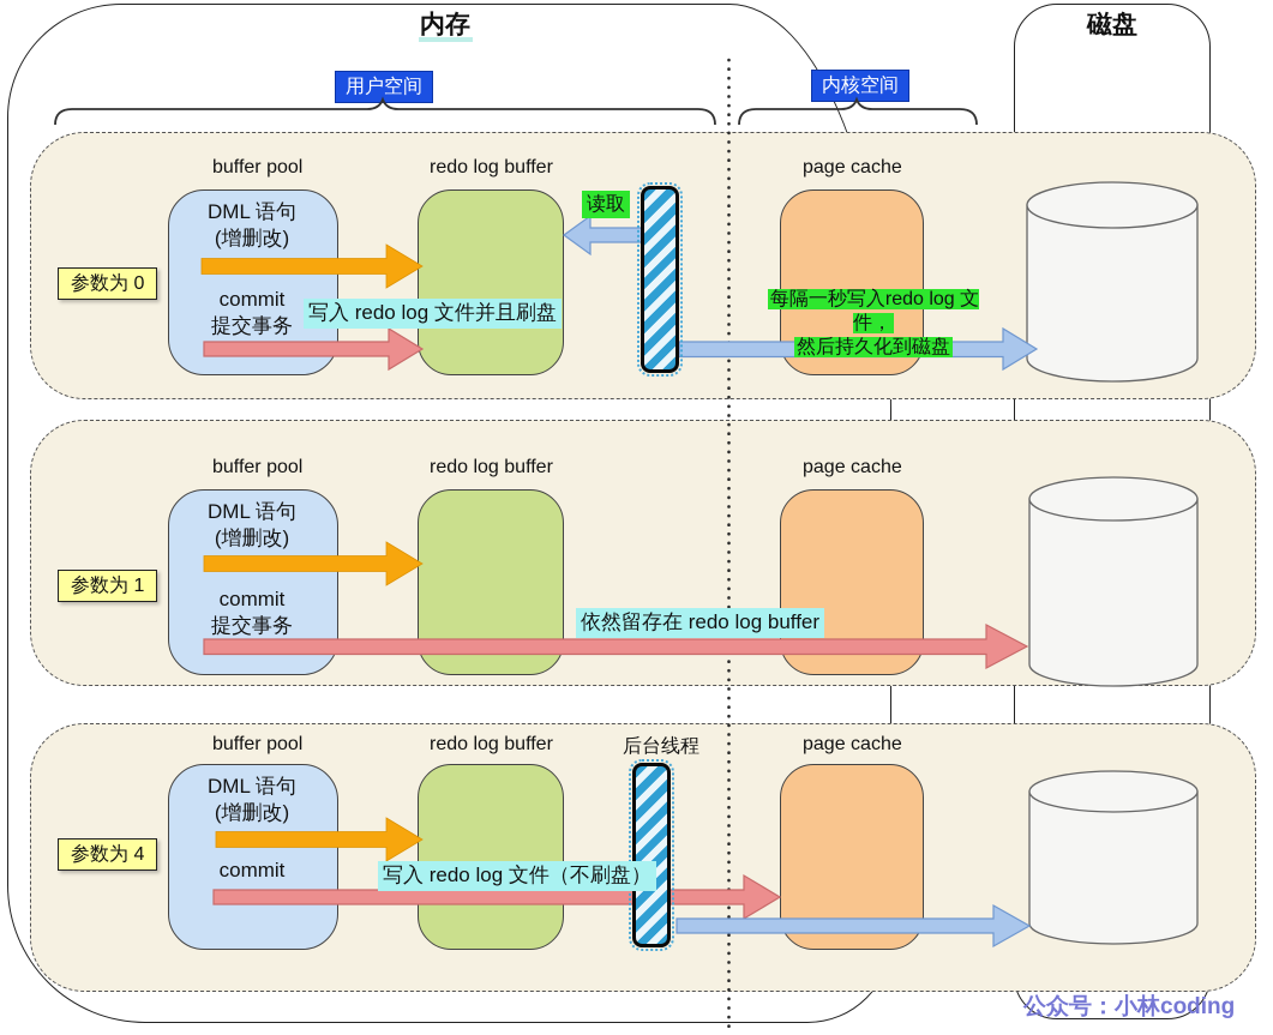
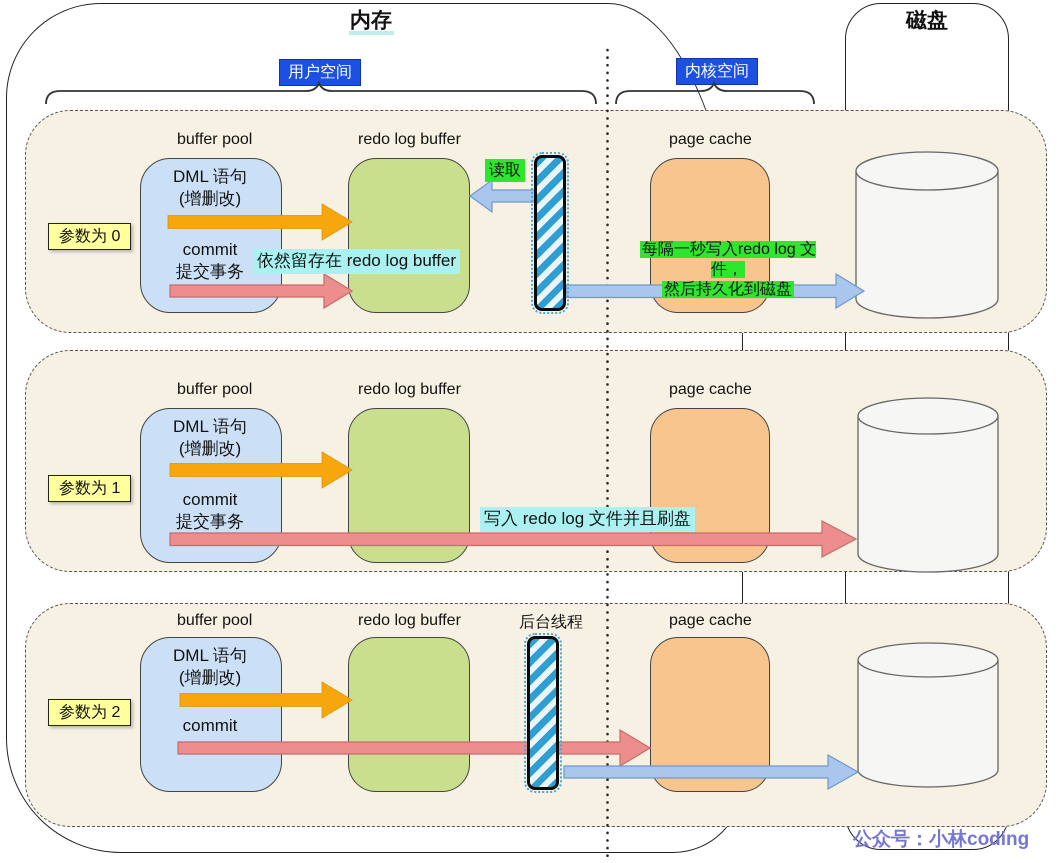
  内存
  磁盘
  用户空间
  内核空间
  buffer pool
  redo log buffer
  page cache
  DML 语句
  (增删改)
  commit
  提交事务
  参数为 0
  读取
- 写入 redo log 文件并且刷盘
+ 依然留存在 redo log buffer
  每隔一秒写入redo log 文件，
  然后持久化到磁盘
  buffer pool
  redo log buffer
  page cache
  DML 语句
  (增删改)
  commit
  提交事务
  参数为 1
- 依然留存在 redo log buffer
+ 写入 redo log 文件并且刷盘
  buffer pool
  redo log buffer
  后台线程
  page cache
  DML 语句
  (增删改)
  commit
- 参数为 4
+ 参数为 2
- 写入 redo log 文件（不刷盘）
  公众号：小林coding
